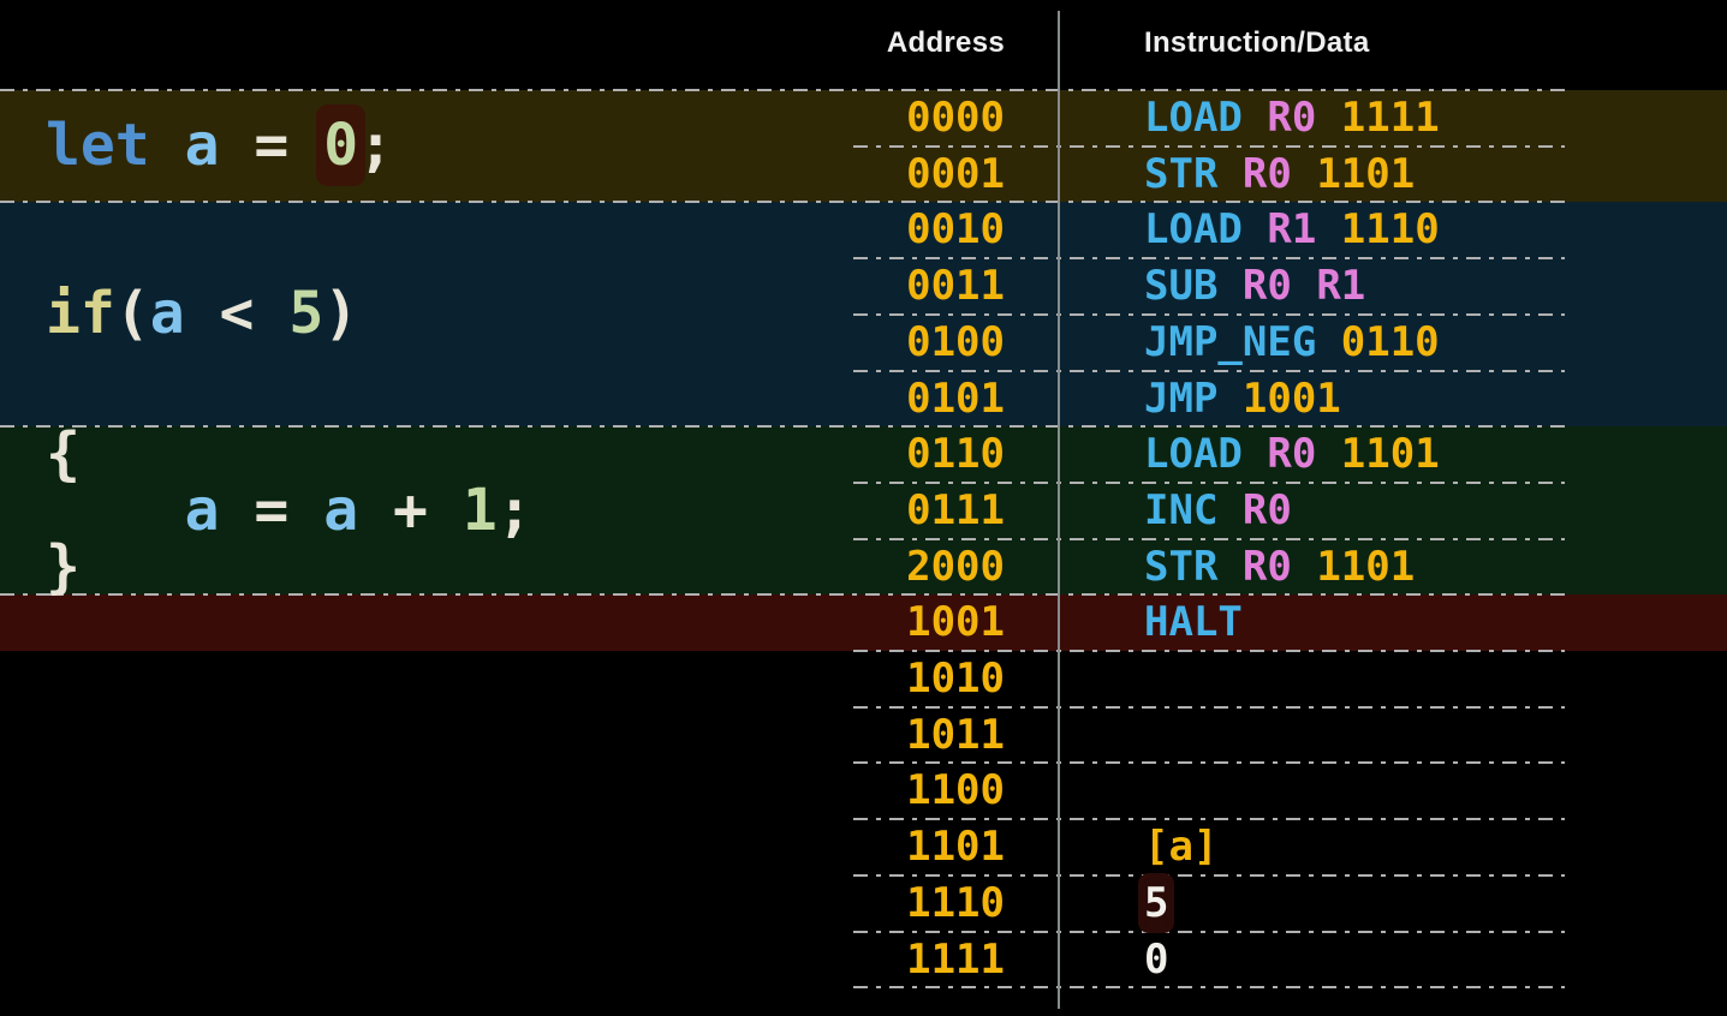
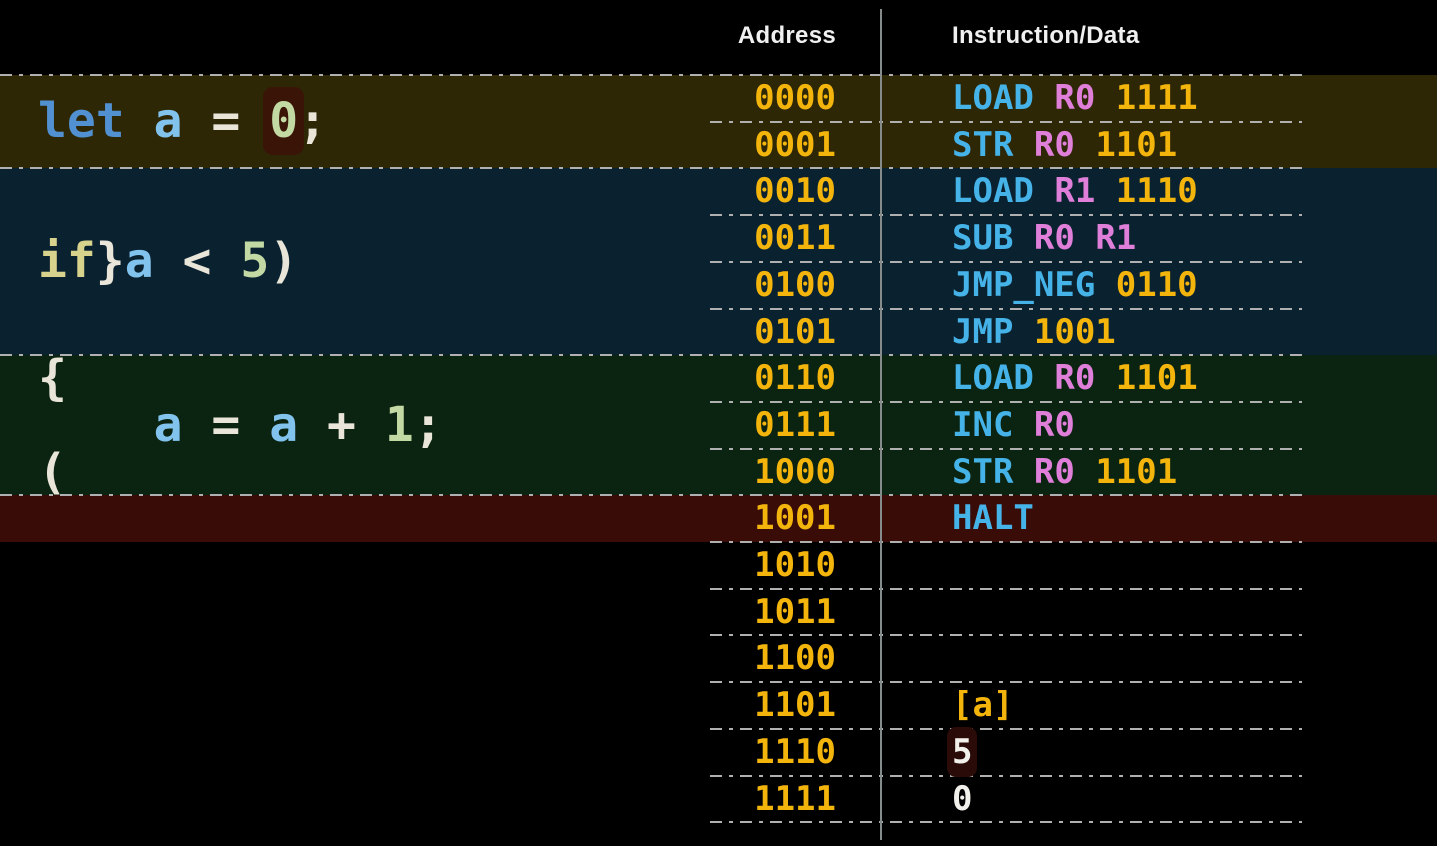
  Address
  Instruction/Data
  0000
  LOAD R0 1111
  0001
  STR R0 1101
  0010
  LOAD R1 1110
  0011
  SUB R0 R1
  0100
  JMP_NEG 0110
  0101
  JMP 1001
  0110
  LOAD R0 1101
  0111
  INC R0
- 2000
+ 1000
  STR R0 1101
  1001
  HALT
  1010
  1011
  1100
  1101
  [a]
  1110
  5
  1111
  0
  let a = 0;
- if(a < 5)
+ if}a < 5)
  {
  a = a + 1;
- }
+ (
